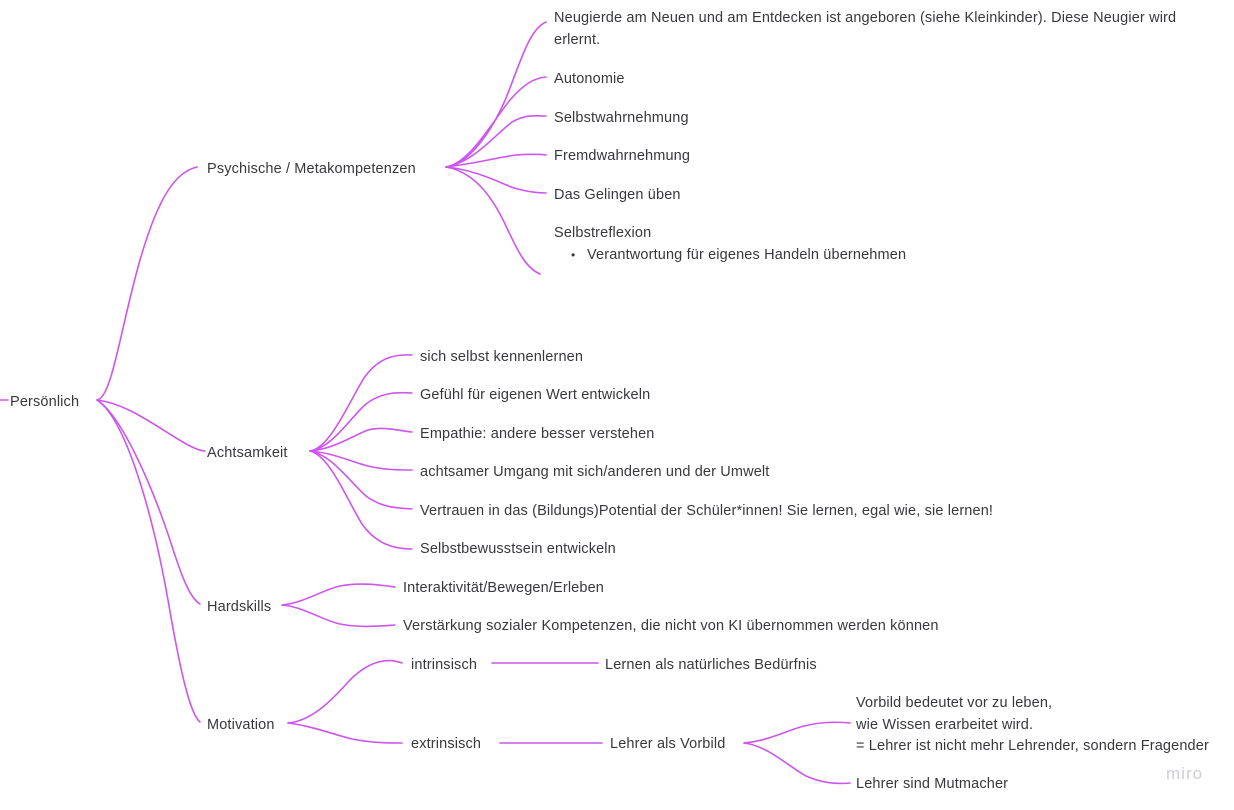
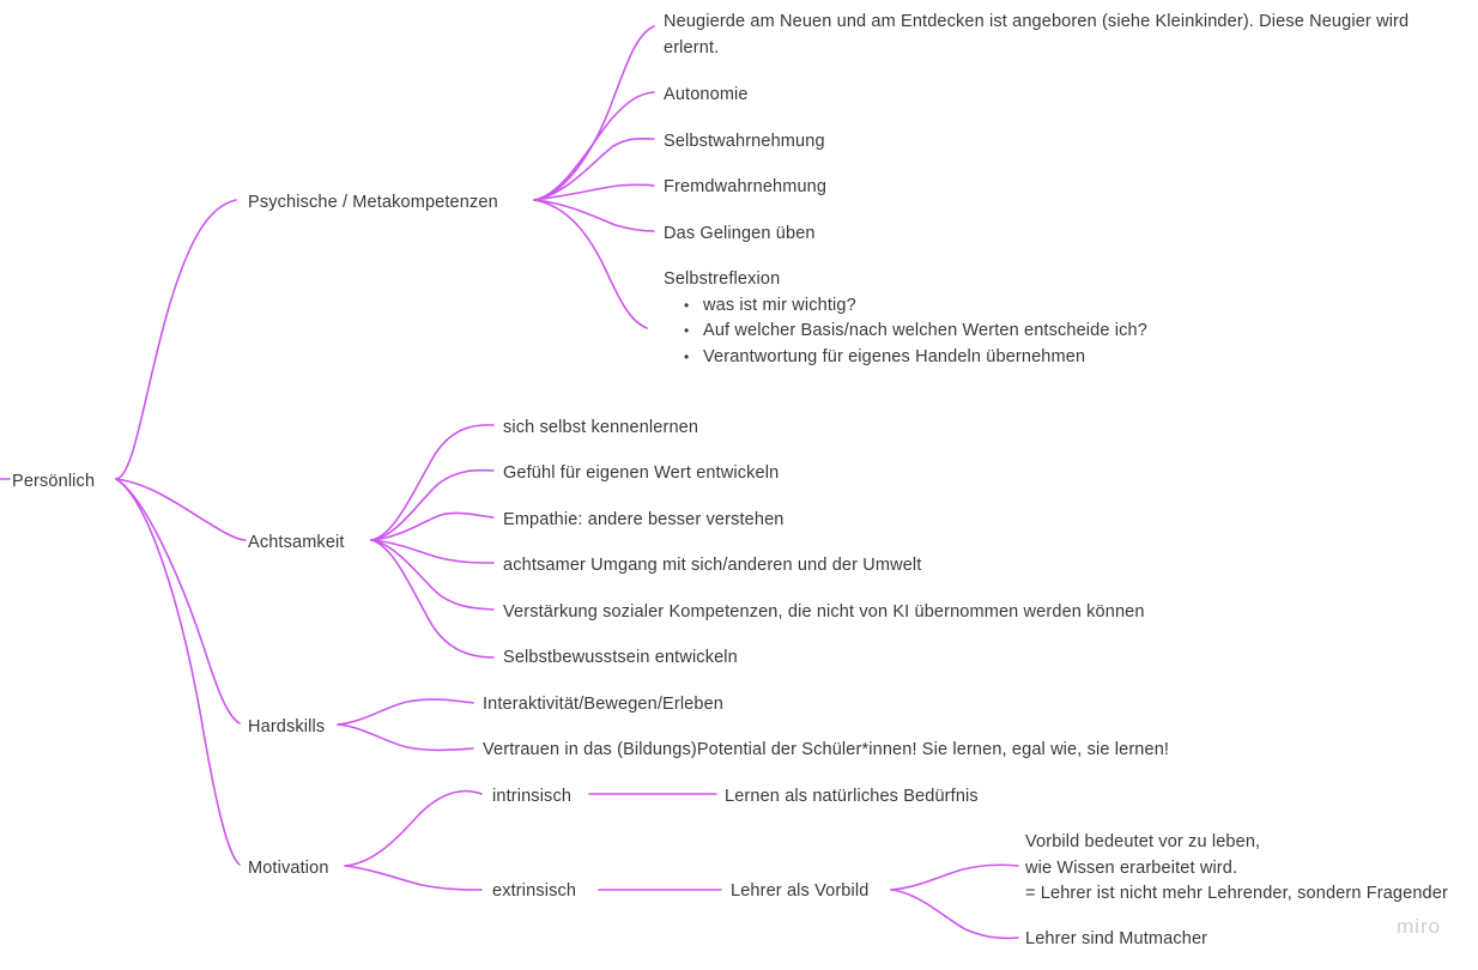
  Persönlich
  Psychische / Metakompetenzen
  Neugierde am Neuen und am Entdecken ist angeboren (siehe Kleinkinder). Diese Neugier wird erlernt.
  Autonomie
  Selbstwahrnehmung
  Fremdwahrnehmung
  Das Gelingen üben
  Selbstreflexion
+ was ist mir wichtig?
+ Auf welcher Basis/nach welchen Werten entscheide ich?
  Verantwortung für eigenes Handeln übernehmen
  Achtsamkeit
  sich selbst kennenlernen
  Gefühl für eigenen Wert entwickeln
  Empathie: andere besser verstehen
  achtsamer Umgang mit sich/anderen und der Umwelt
- Vertrauen in das (Bildungs)Potential der Schüler*innen! Sie lernen, egal wie, sie lernen!
+ Verstärkung sozialer Kompetenzen, die nicht von KI übernommen werden können
  Selbstbewusstsein entwickeln
  Hardskills
  Interaktivität/Bewegen/Erleben
- Verstärkung sozialer Kompetenzen, die nicht von KI übernommen werden können
+ Vertrauen in das (Bildungs)Potential der Schüler*innen! Sie lernen, egal wie, sie lernen!
  Motivation
  intrinsisch
  Lernen als natürliches Bedürfnis
  extrinsisch
  Lehrer als Vorbild
  Vorbild bedeutet vor zu leben,
  wie Wissen erarbeitet wird.
  = Lehrer ist nicht mehr Lehrender, sondern Fragender
  Lehrer sind Mutmacher
  miro
